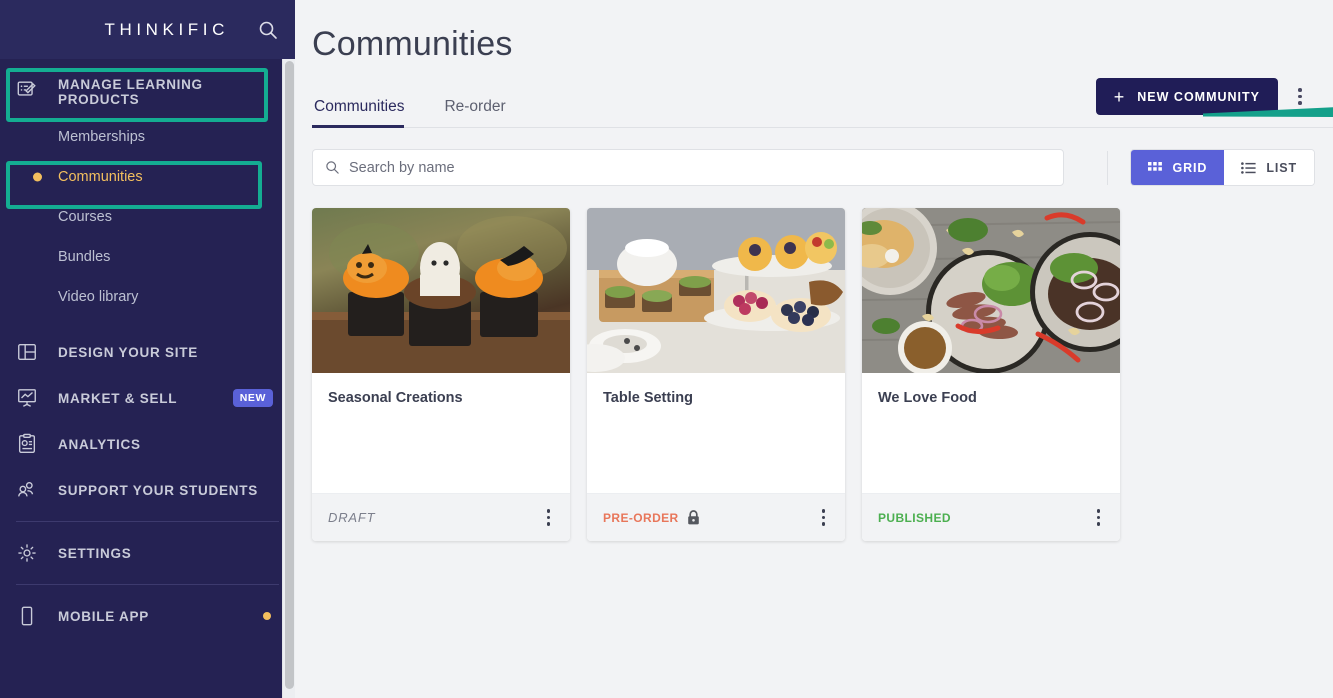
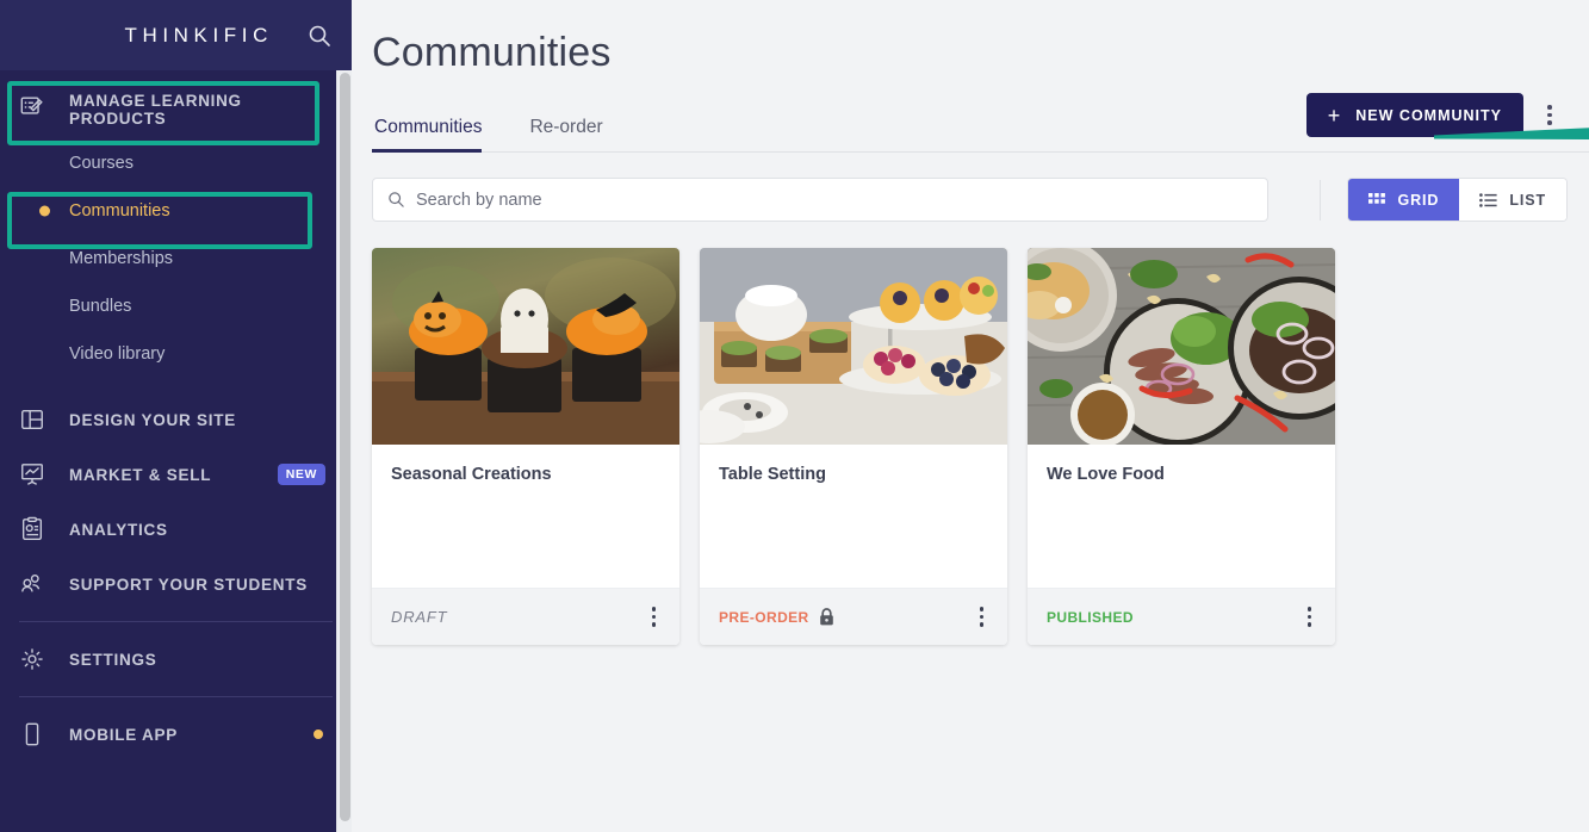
  THINKIFIC
  MANAGE LEARNING PRODUCTS
- Memberships
+ Courses
  Communities
- Courses
+ Memberships
  Bundles
  Video library
  DESIGN YOUR SITE
  MARKET & SELL
  NEW
  ANALYTICS
  SUPPORT YOUR STUDENTS
  SETTINGS
  MOBILE APP
  Communities
  Communities
  Re-order
  +
  NEW COMMUNITY
  Search by name
  GRID
  LIST
  Seasonal Creations
  DRAFT
  Table Setting
  PRE-ORDER
  We Love Food
  PUBLISHED
